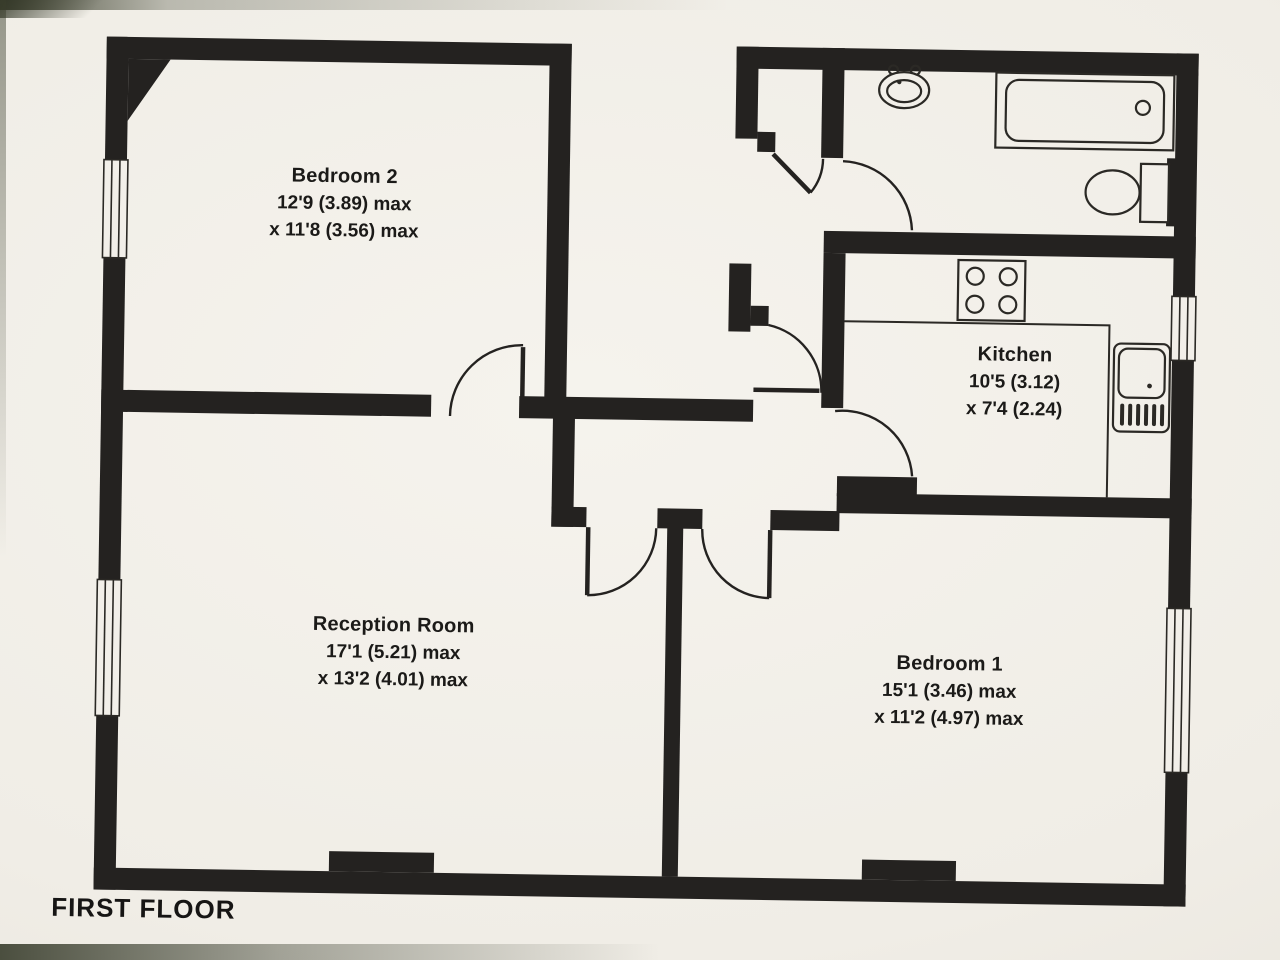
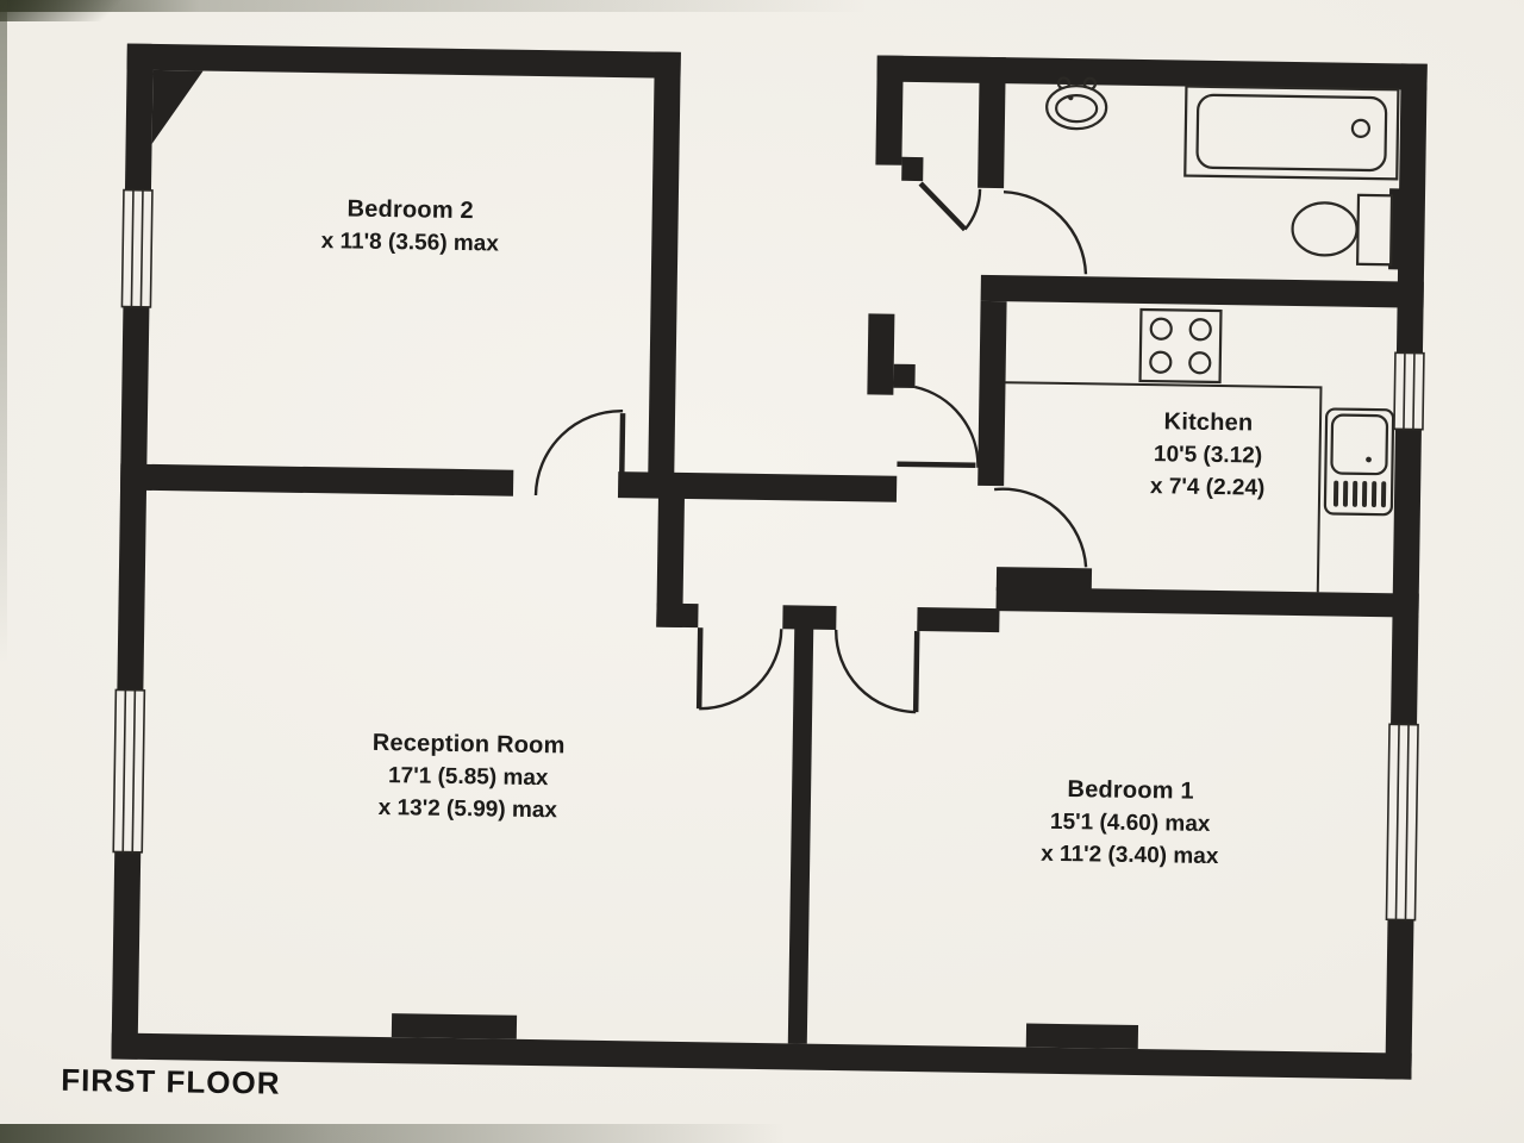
  Bedroom 2
- 12'9 (3.89) max
  x 11'8 (3.56) max
  Kitchen
  10'5 (3.12)
  x 7'4 (2.24)
  Reception Room
- 17'1 (5.21) max
+ 17'1 (5.85) max
- x 13'2 (4.01) max
+ x 13'2 (5.99) max
  Bedroom 1
- 15'1 (3.46) max
+ 15'1 (4.60) max
- x 11'2 (4.97) max
+ x 11'2 (3.40) max
  FIRST FLOOR
